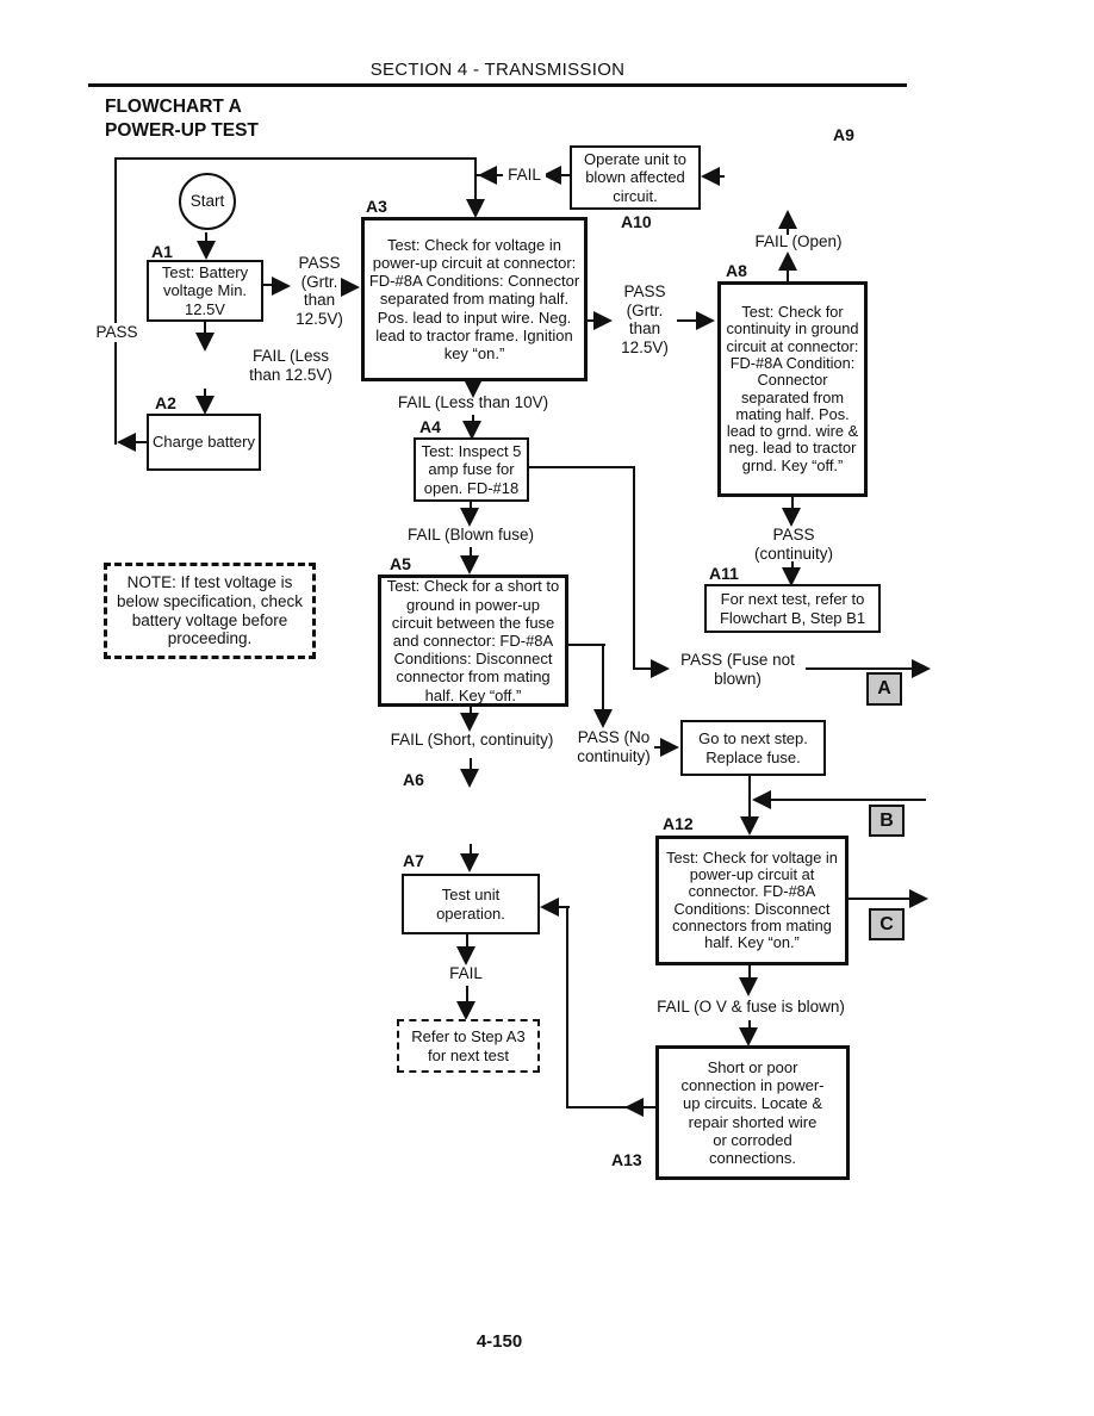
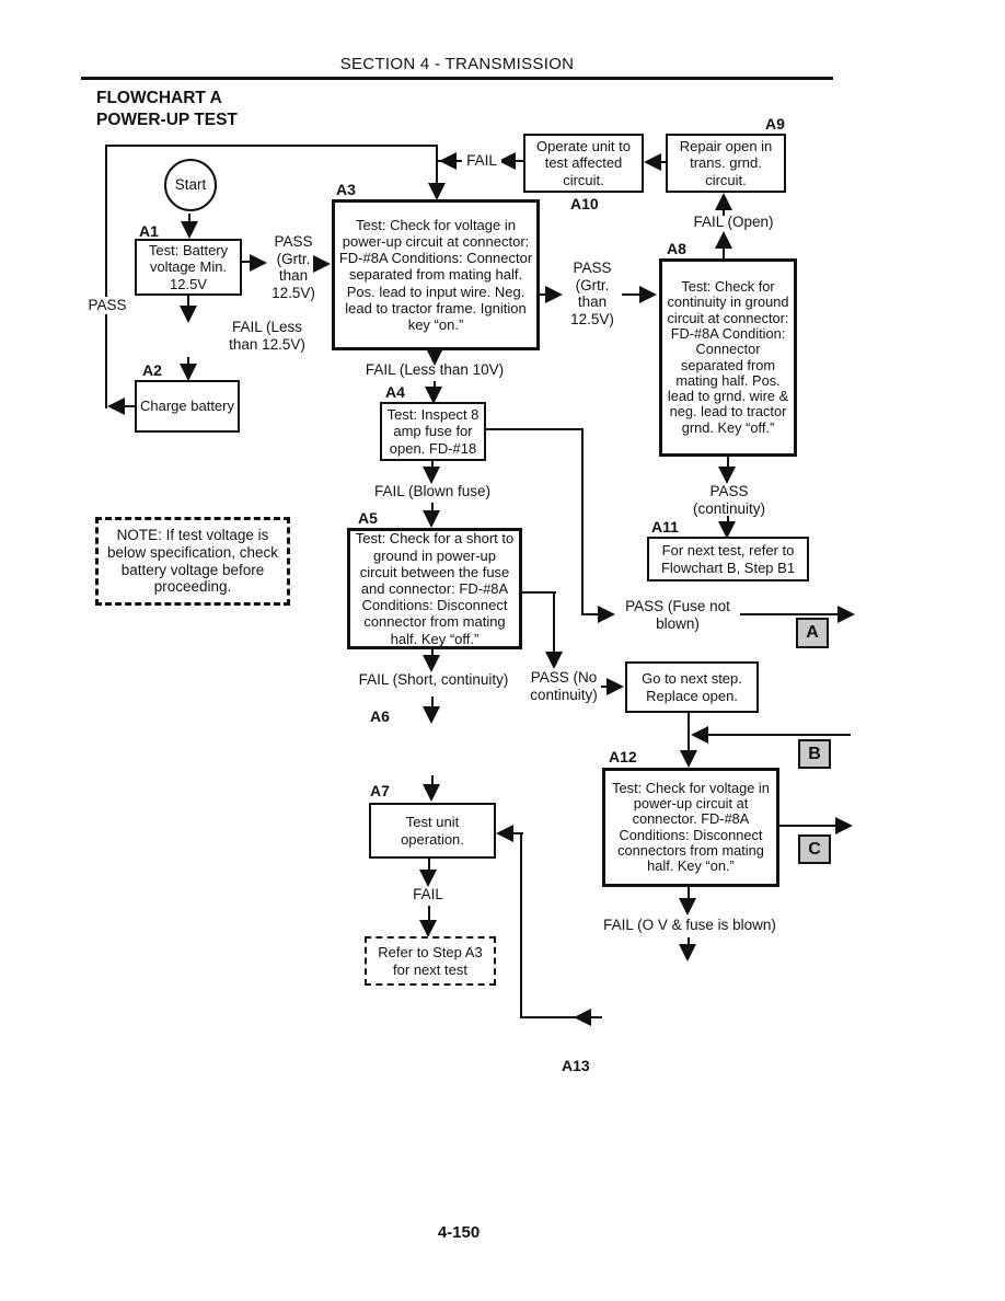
  SECTION 4 - TRANSMISSION
  FLOWCHART A
  POWER-UP TEST
  PASS
  FAIL
  Start
  A1
  Test: Battery voltage Min. 12.5V
  PASS (Grtr. than 12.5V)
  FAIL (Less than 12.5V)
  A2
  Charge battery
  A3
  Test: Check for voltage in power-up circuit at connector: FD-#8A Conditions: Connector separated from mating half. Pos. lead to input wire. Neg. lead to tractor frame. Ignition key “on.”
  PASS (Grtr. than 12.5V)
  FAIL (Less than 10V)
  A4
- Test: Inspect 5 amp fuse for open. FD-#18
+ Test: Inspect 8 amp fuse for open. FD-#18
  FAIL (Blown fuse)
  PASS (Fuse not blown)
  A
  A5
  Test: Check for a short to ground in power-up circuit between the fuse and connector: FD-#8A Conditions: Disconnect connector from mating half. Key “off.”
  FAIL (Short, continuity)
  PASS (No continuity)
  A6
  A7
  Test unit operation.
  FAIL
  Refer to Step A3 for next test
  NOTE: If test voltage is below specification, check battery voltage before proceeding.
  A9
+ Repair open in trans. grnd. circuit.
- Operate unit to blown affected circuit.
+ Operate unit to test affected circuit.
  A10
  FAIL (Open)
  A8
  Test: Check for continuity in ground circuit at connector: FD-#8A Condition: Connector separated from mating half. Pos. lead to grnd. wire & neg. lead to tractor grnd. Key “off.”
  PASS (continuity)
  A11
  For next test, refer to Flowchart B, Step B1
- Go to next step. Replace fuse.
+ Go to next step. Replace open.
  B
  A12
  Test: Check for voltage in power-up circuit at connector. FD-#8A Conditions: Disconnect connectors from mating half. Key “on.”
  C
  FAIL (O V & fuse is blown)
- Short or poor connection in power-up circuits. Locate & repair shorted wire or corroded connections.
  A13
  4-150
